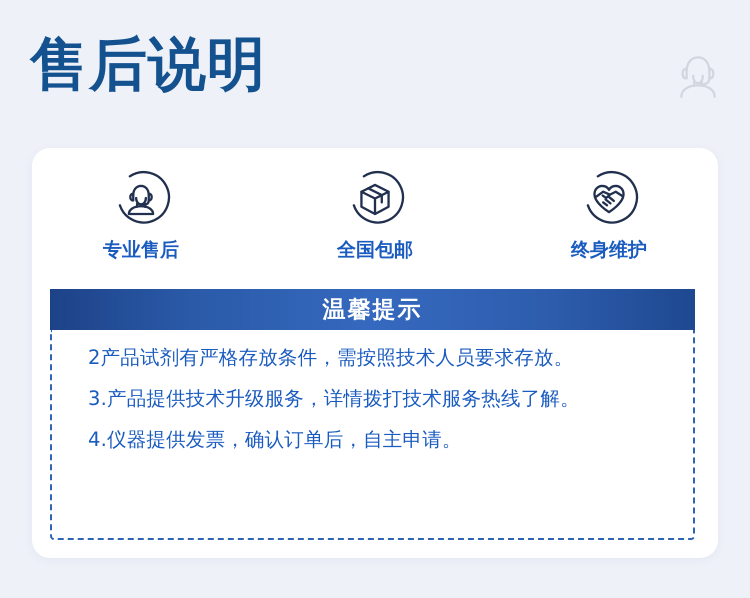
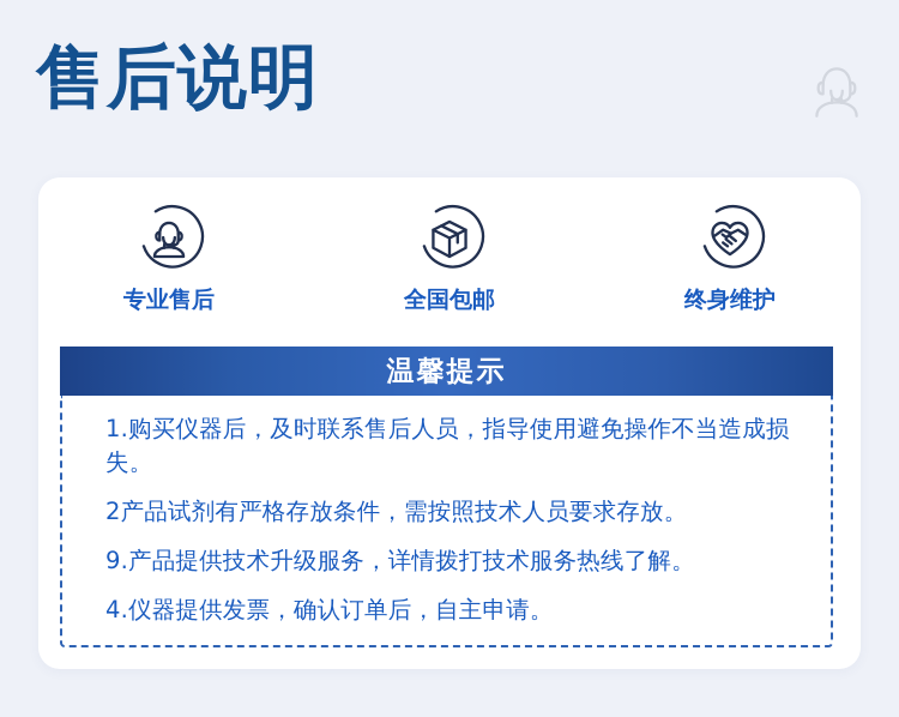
  售后说明
  专业售后
  全国包邮
  终身维护
  温馨提示
+ 1.购买仪器后，及时联系售后人员，指导使用避免操作不当造成损失。
  2产品试剂有严格存放条件，需按照技术人员要求存放。
- 3.产品提供技术升级服务，详情拨打技术服务热线了解。
+ 9.产品提供技术升级服务，详情拨打技术服务热线了解。
  4.仪器提供发票，确认订单后，自主申请。
